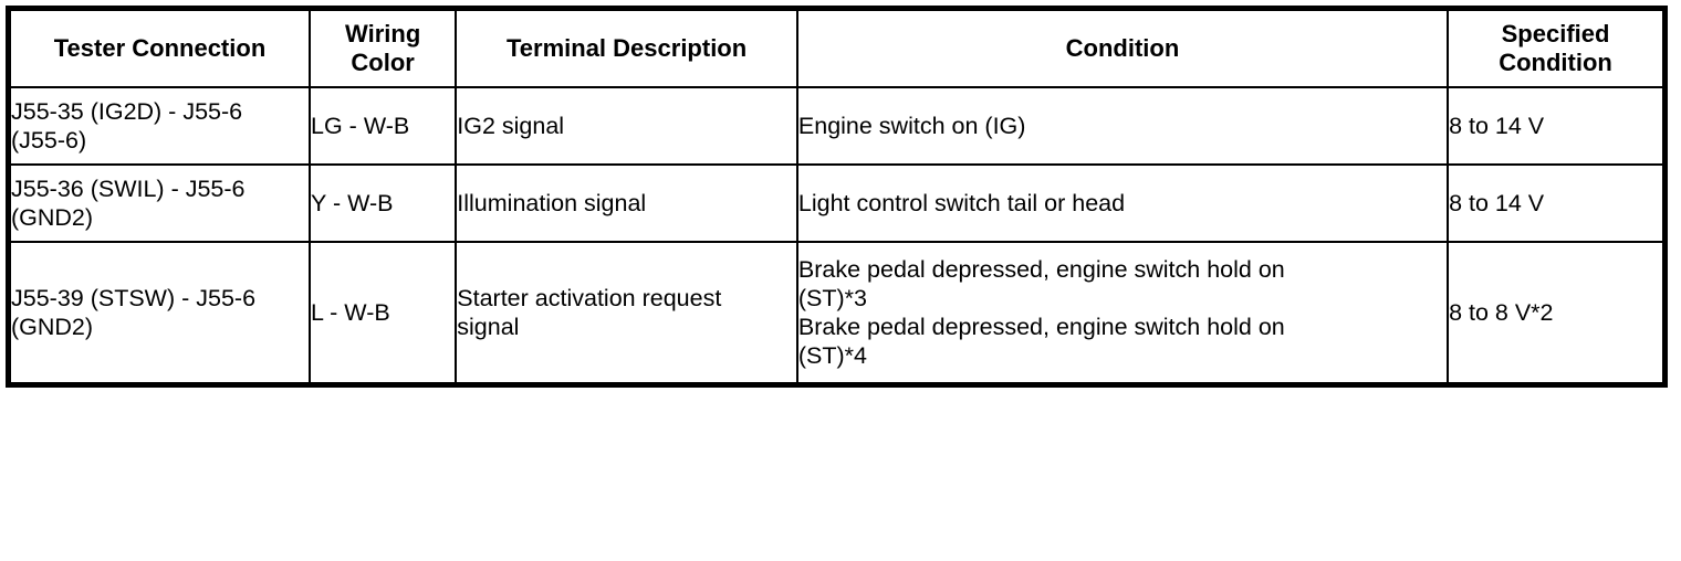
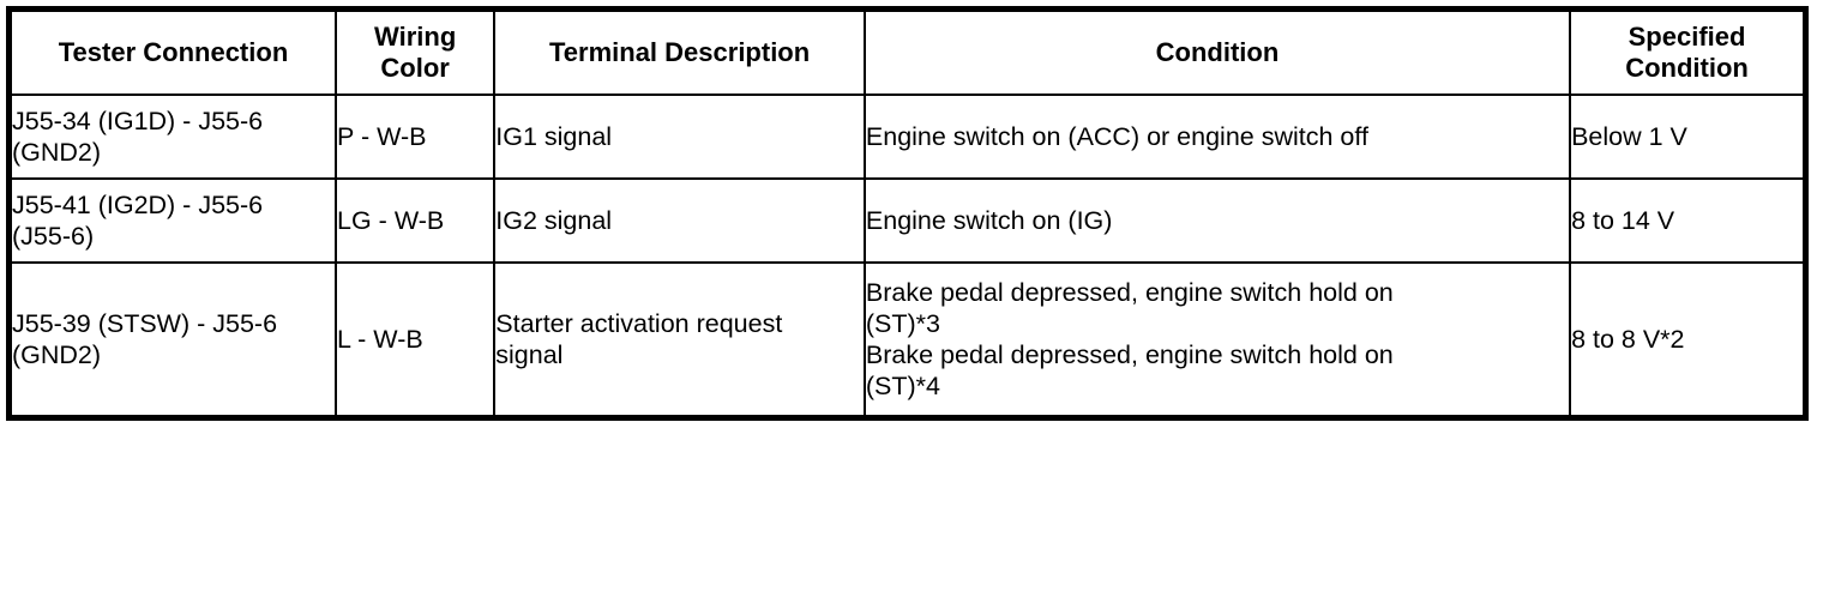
  Tester Connection	Wiring Color	Terminal Description	Condition	Specified Condition
+ J55-34 (IG1D) - J55-6 (GND2)	P - W-B	IG1 signal	Engine switch on (ACC) or engine switch off	Below 1 V
- J55-35 (IG2D) - J55-6 (J55-6)	LG - W-B	IG2 signal	Engine switch on (IG)	8 to 14 V
+ J55-41 (IG2D) - J55-6 (J55-6)	LG - W-B	IG2 signal	Engine switch on (IG)	8 to 14 V
- J55-36 (SWIL) - J55-6 (GND2)	Y - W-B	Illumination signal	Light control switch tail or head	8 to 14 V
  J55-39 (STSW) - J55-6 (GND2)	L - W-B	Starter activation request signal	Brake pedal depressed, engine switch hold on (ST)*3 Brake pedal depressed, engine switch hold on (ST)*4	8 to 8 V*2
